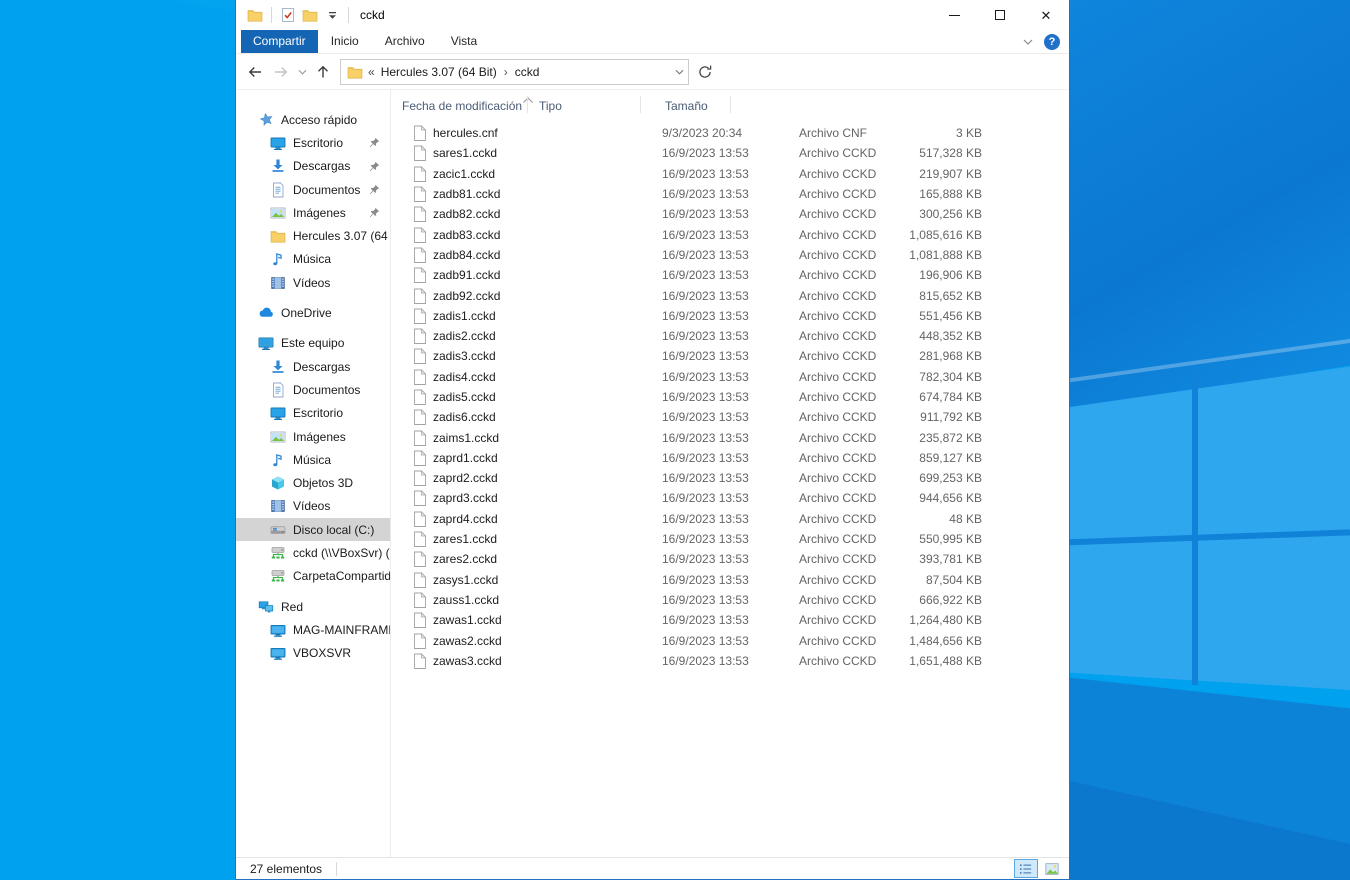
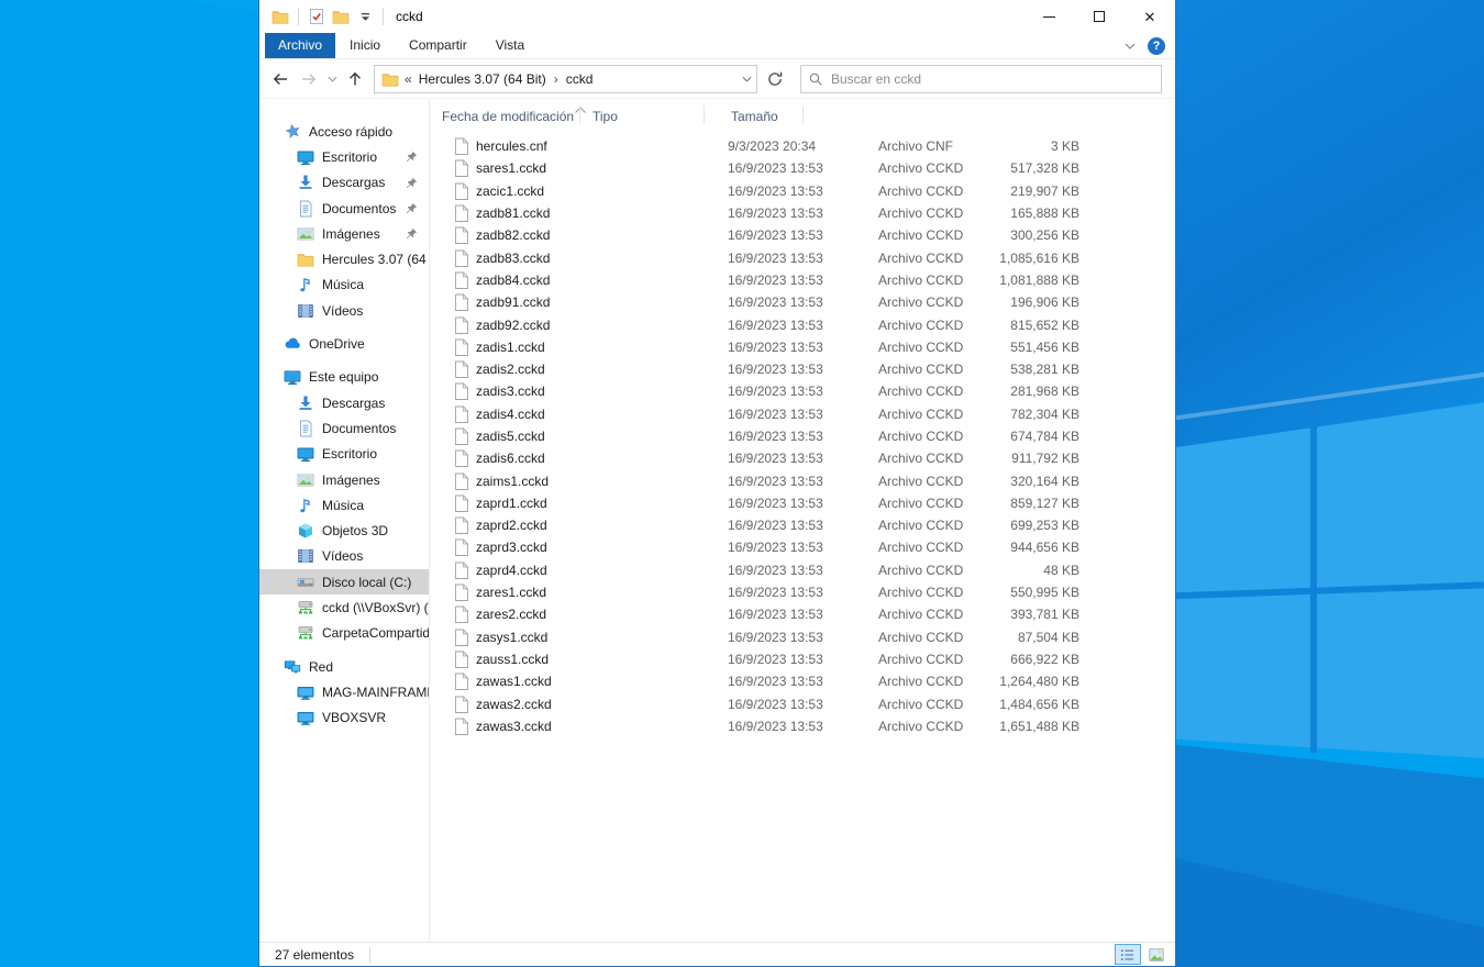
  cckd
  ✕
- Compartir
+ Archivo
  Inicio
- Archivo
+ Compartir
  Vista
  ?
  «
  Hercules 3.07 (64 Bit)
  ›
  cckd
+ Buscar en cckd
  Acceso rápido
  Escritorio
  Descargas
  Documentos
  Imágenes
  Hercules 3.07 (64
  Música
  Vídeos
  OneDrive
  Este equipo
  Descargas
  Documentos
  Escritorio
  Imágenes
  Música
  Objetos 3D
  Vídeos
  Disco local (C:)
  cckd (\\VBoxSvr) (
  CarpetaCompartid
  Red
  MAG-MAINFRAM
  VBOXSVR
  Fecha de modificación
  Tipo
  Tamaño
  hercules.cnf
  9/3/2023 20:34
  Archivo CNF
  3 KB
  sares1.cckd
  16/9/2023 13:53
  Archivo CCKD
  517,328 KB
  zacic1.cckd
  16/9/2023 13:53
  Archivo CCKD
  219,907 KB
  zadb81.cckd
  16/9/2023 13:53
  Archivo CCKD
  165,888 KB
  zadb82.cckd
  16/9/2023 13:53
  Archivo CCKD
  300,256 KB
  zadb83.cckd
  16/9/2023 13:53
  Archivo CCKD
  1,085,616 KB
  zadb84.cckd
  16/9/2023 13:53
  Archivo CCKD
  1,081,888 KB
  zadb91.cckd
  16/9/2023 13:53
  Archivo CCKD
  196,906 KB
  zadb92.cckd
  16/9/2023 13:53
  Archivo CCKD
  815,652 KB
  zadis1.cckd
  16/9/2023 13:53
  Archivo CCKD
  551,456 KB
  zadis2.cckd
  16/9/2023 13:53
  Archivo CCKD
- 448,352 KB
+ 538,281 KB
  zadis3.cckd
  16/9/2023 13:53
  Archivo CCKD
  281,968 KB
  zadis4.cckd
  16/9/2023 13:53
  Archivo CCKD
  782,304 KB
  zadis5.cckd
  16/9/2023 13:53
  Archivo CCKD
  674,784 KB
  zadis6.cckd
  16/9/2023 13:53
  Archivo CCKD
  911,792 KB
  zaims1.cckd
  16/9/2023 13:53
  Archivo CCKD
- 235,872 KB
+ 320,164 KB
  zaprd1.cckd
  16/9/2023 13:53
  Archivo CCKD
  859,127 KB
  zaprd2.cckd
  16/9/2023 13:53
  Archivo CCKD
  699,253 KB
  zaprd3.cckd
  16/9/2023 13:53
  Archivo CCKD
  944,656 KB
  zaprd4.cckd
  16/9/2023 13:53
  Archivo CCKD
  48 KB
  zares1.cckd
  16/9/2023 13:53
  Archivo CCKD
  550,995 KB
  zares2.cckd
  16/9/2023 13:53
  Archivo CCKD
  393,781 KB
  zasys1.cckd
  16/9/2023 13:53
  Archivo CCKD
  87,504 KB
  zauss1.cckd
  16/9/2023 13:53
  Archivo CCKD
  666,922 KB
  zawas1.cckd
  16/9/2023 13:53
  Archivo CCKD
  1,264,480 KB
  zawas2.cckd
  16/9/2023 13:53
  Archivo CCKD
  1,484,656 KB
  zawas3.cckd
  16/9/2023 13:53
  Archivo CCKD
  1,651,488 KB
  27 elementos
